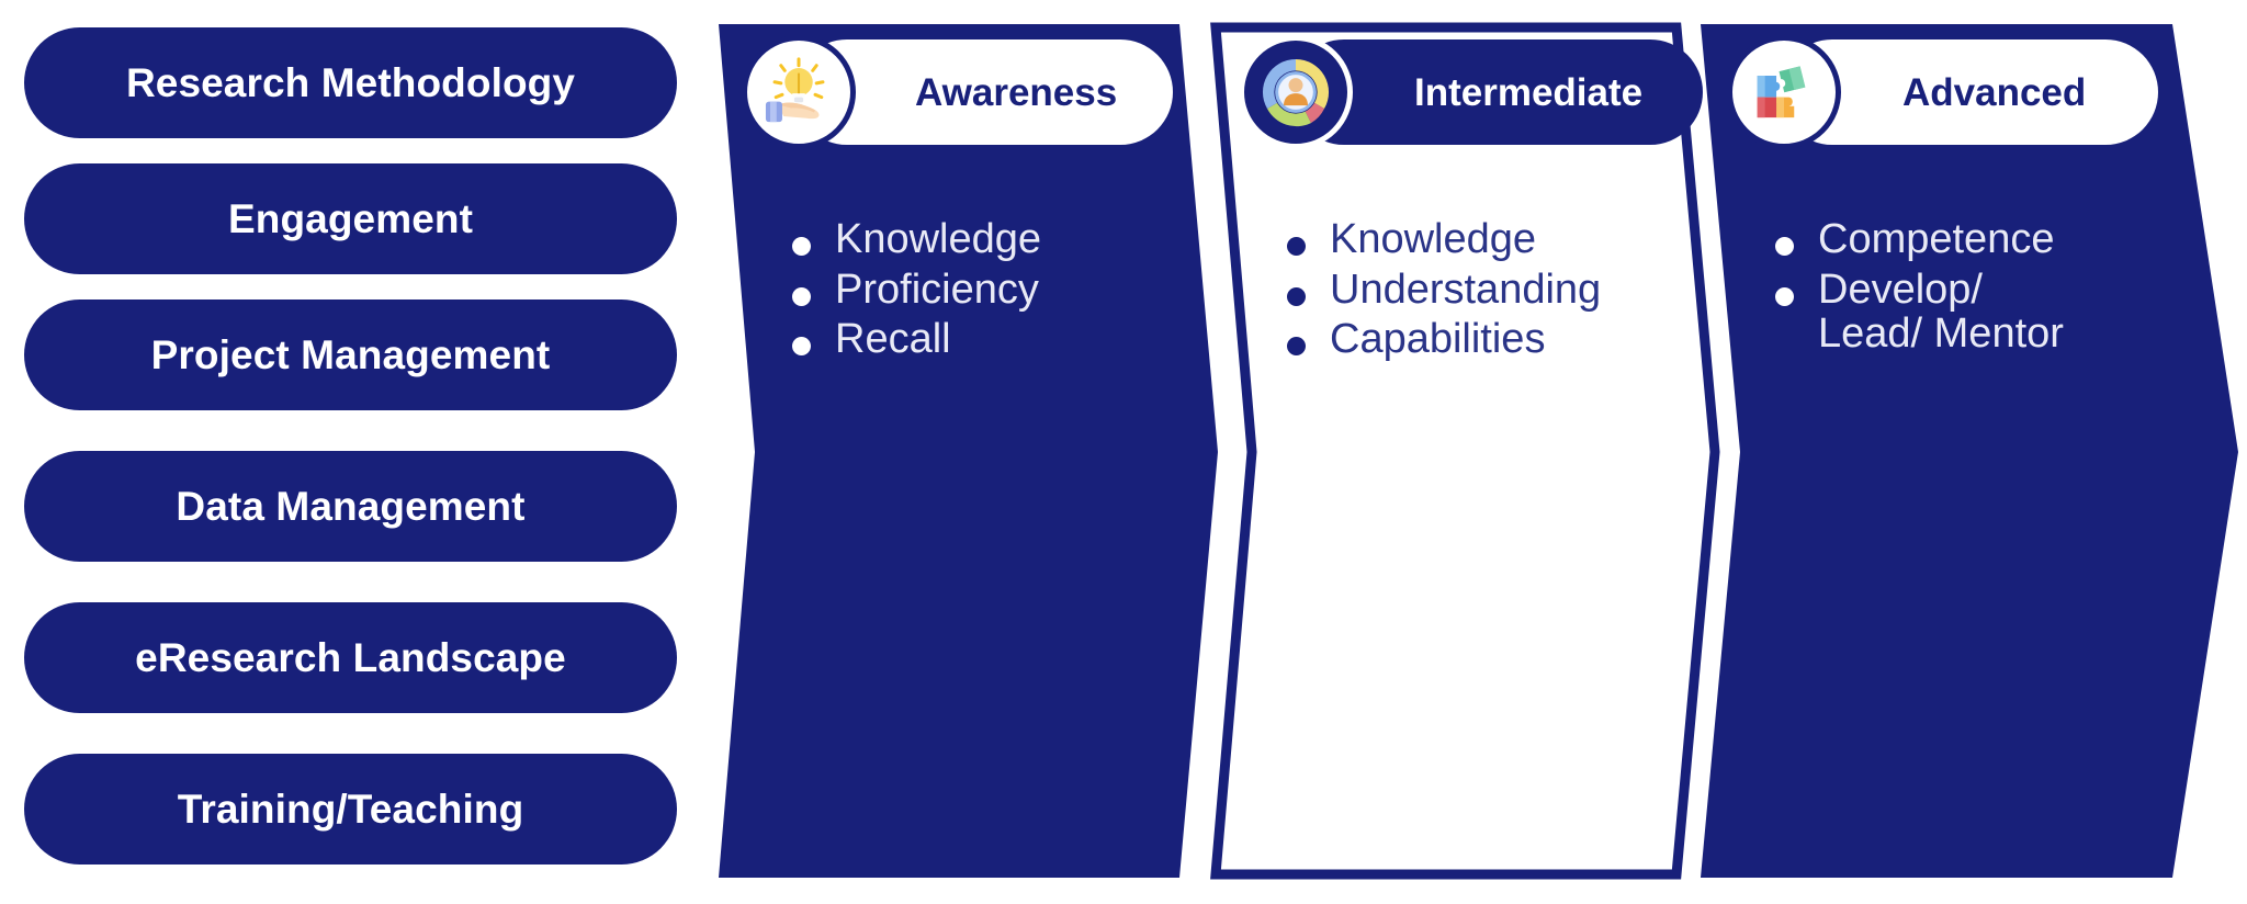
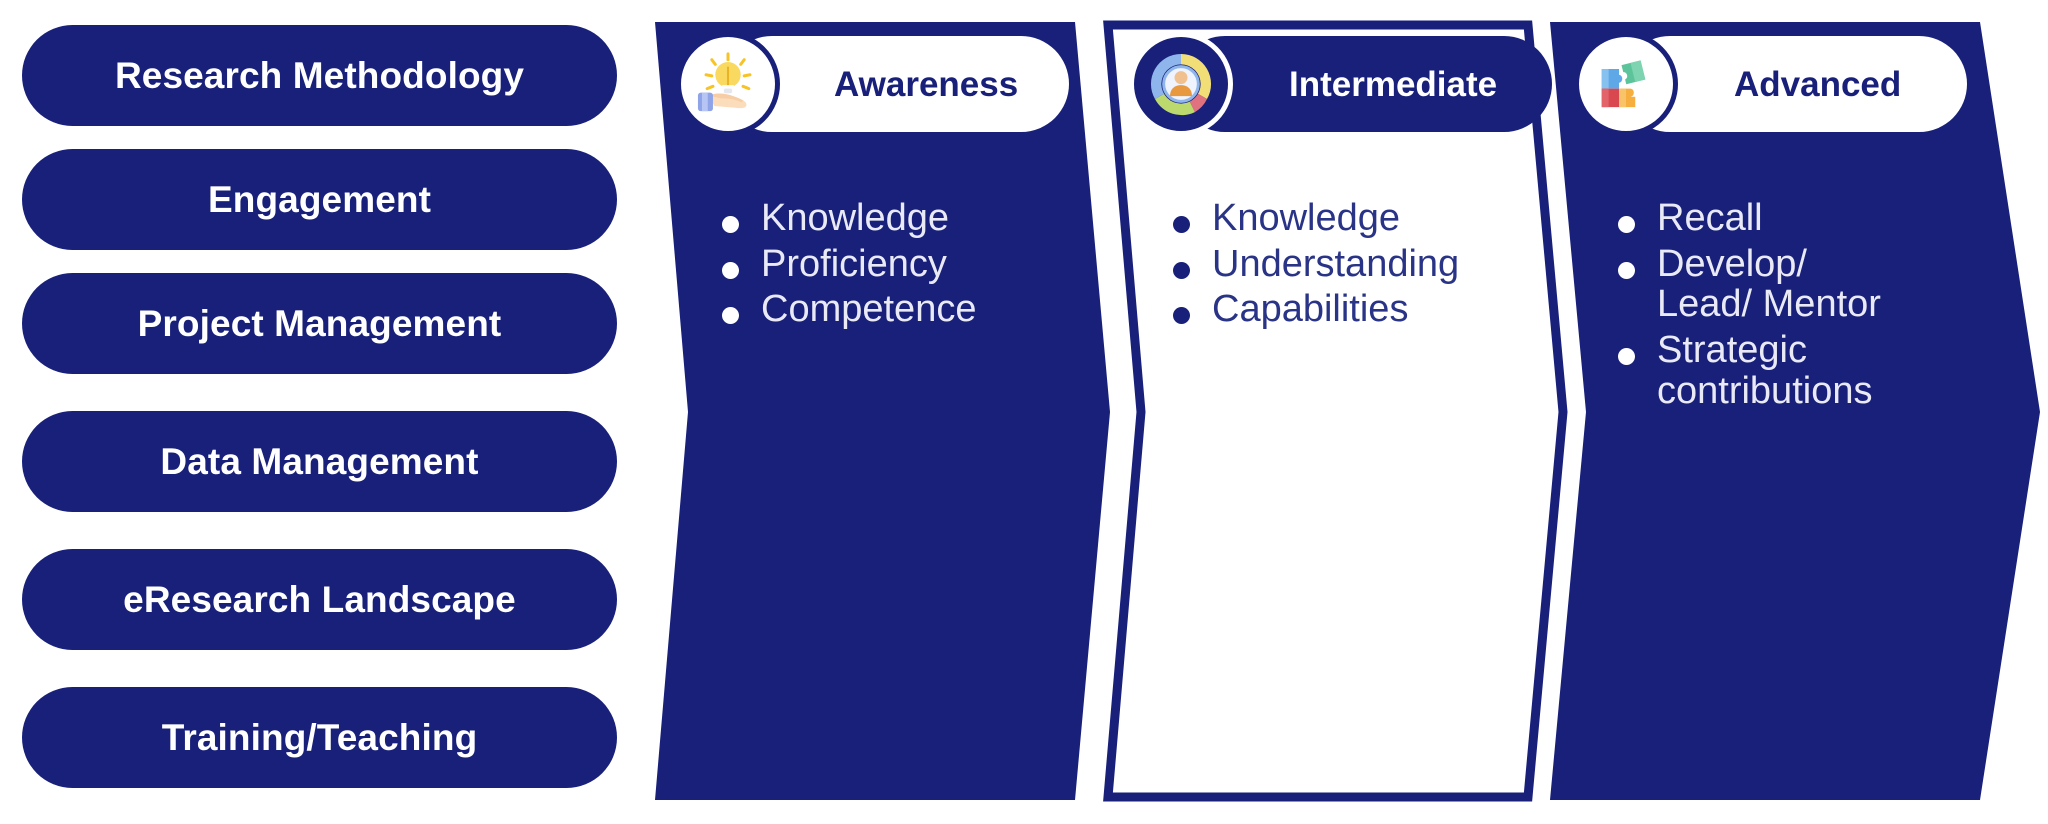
  Research Methodology
  Engagement
  Project Management
  Data Management
  eResearch Landscape
  Training/Teaching
  Awareness
  Knowledge
  Proficiency
- Recall
+ Competence
  Intermediate
  Knowledge
  Understanding
  Capabilities
  Advanced
- Competence
+ Recall
  Develop/
  Lead/ Mentor
+ Strategic
+ contributions
